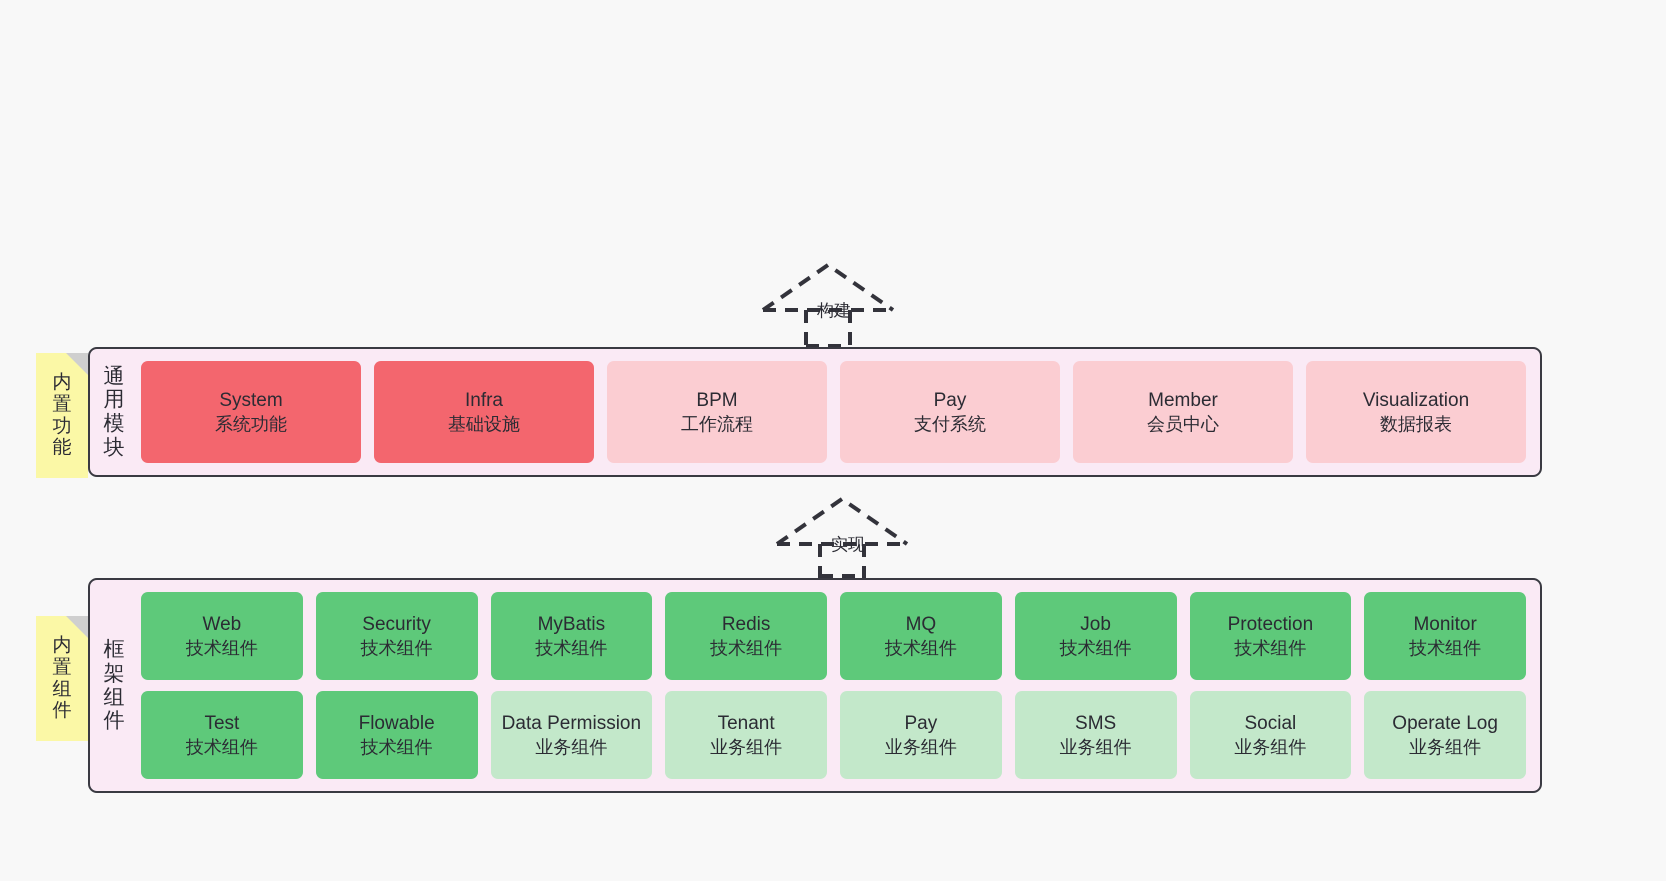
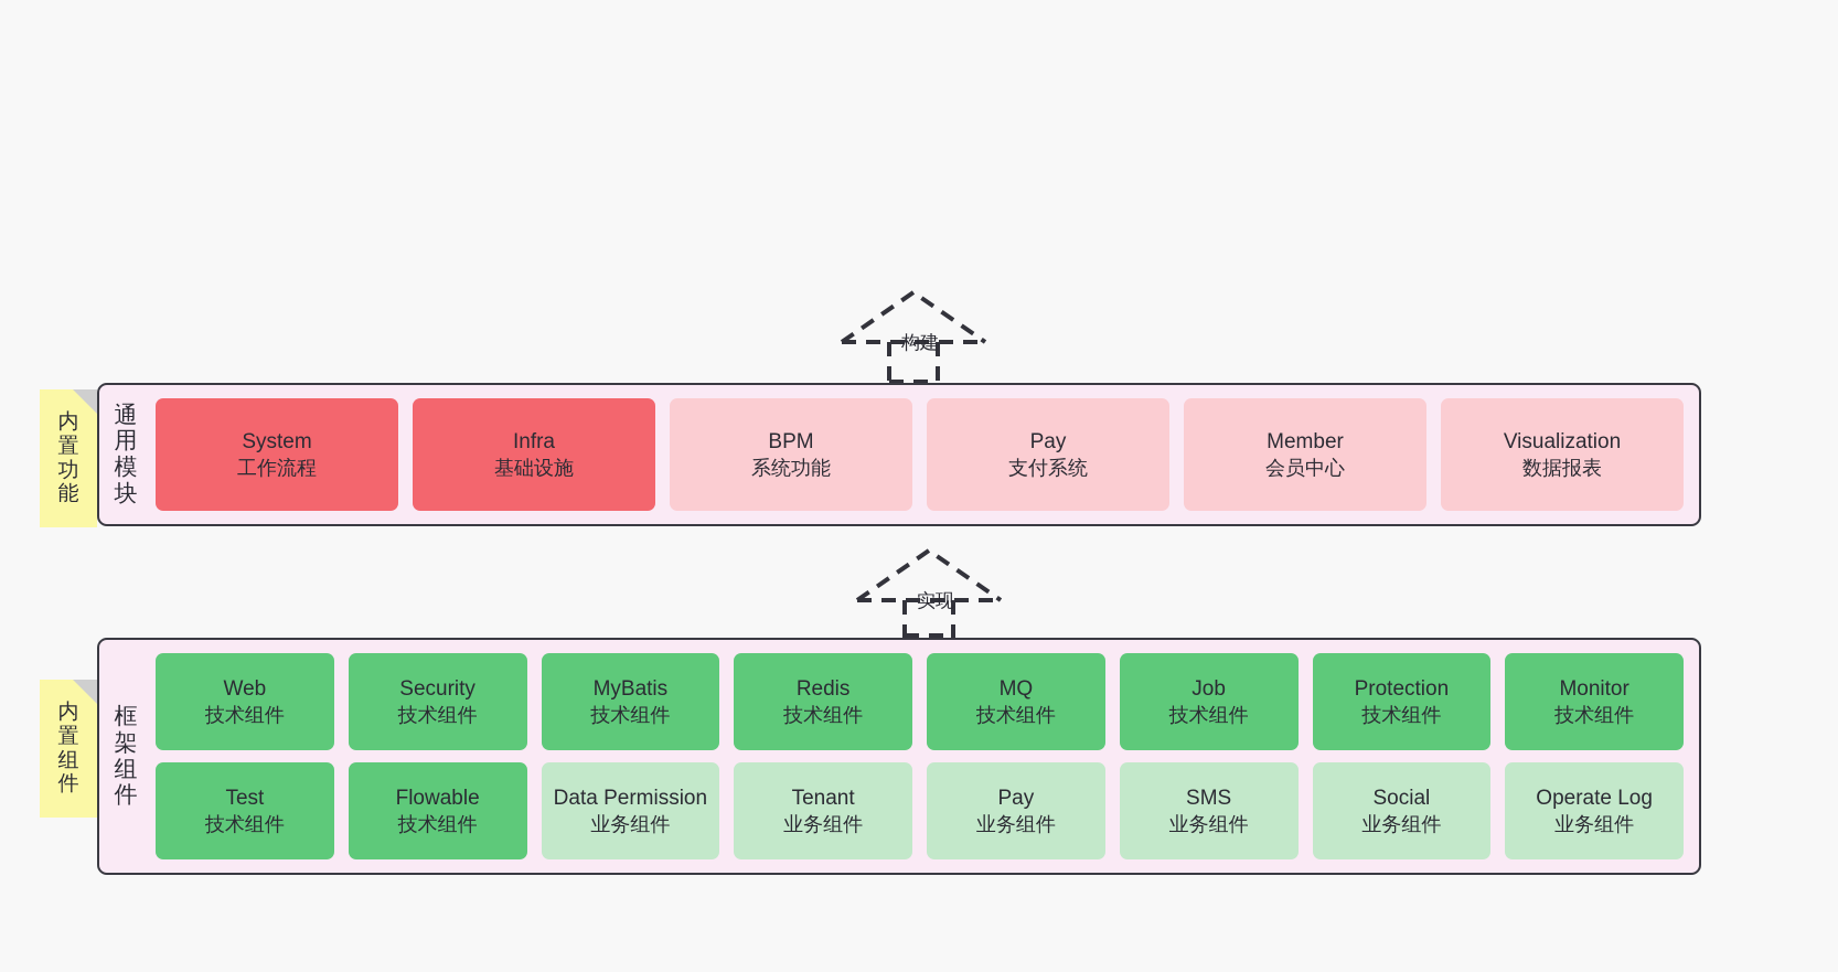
  构建
  内
  置
  功
  能
  通
  用
  模
  块
  System
- 系统功能
+ 工作流程
  Infra
  基础设施
  BPM
- 工作流程
+ 系统功能
  Pay
  支付系统
  Member
  会员中心
  Visualization
  数据报表
  实现
  内
  置
  组
  件
  框
  架
  组
  件
  Web
  技术组件
  Security
  技术组件
  MyBatis
  技术组件
  Redis
  技术组件
  MQ
  技术组件
  Job
  技术组件
  Protection
  技术组件
  Monitor
  技术组件
  Test
  技术组件
  Flowable
  技术组件
  Data Permission
  业务组件
  Tenant
  业务组件
  Pay
  业务组件
  SMS
  业务组件
  Social
  业务组件
  Operate Log
  业务组件
